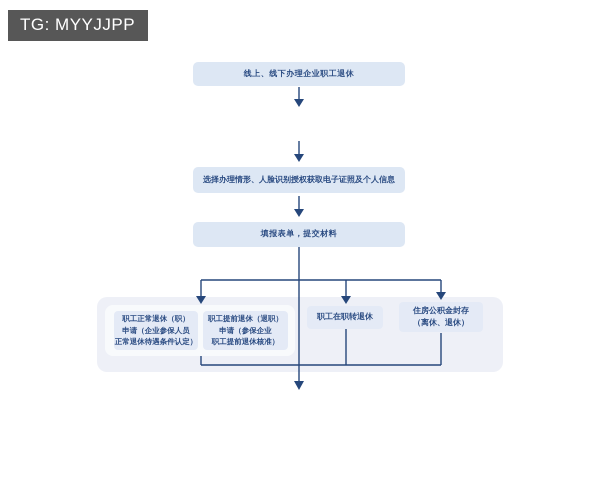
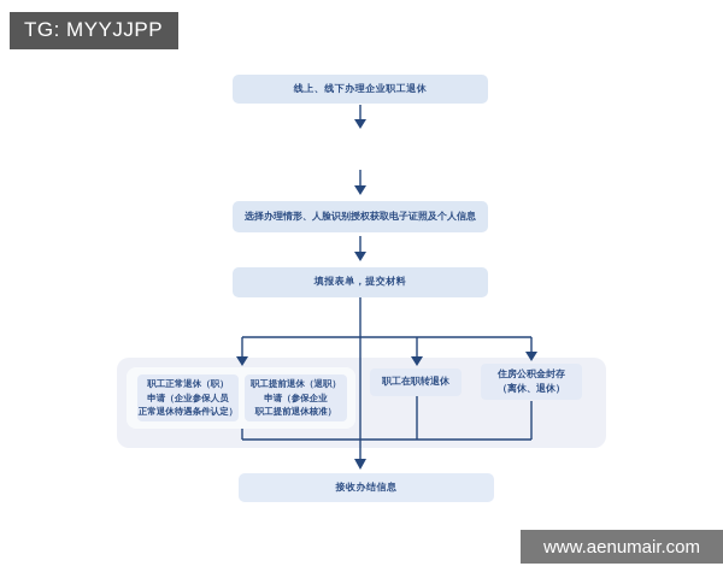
  TG: MYYJJPP
  线上、线下办理企业职工退休
  选择办理情形、人脸识别授权获取电子证照及个人信息
  填报表单，提交材料
  职工正常退休（职）
  申请（企业参保人员
  正常退休待遇条件认定）
  职工提前退休（退职）
  申请（参保企业
  职工提前退休核准）
  职工在职转退休
  住房公积金封存
  （离休、退休）
+ 接收办结信息
+ www.aenumair.com
